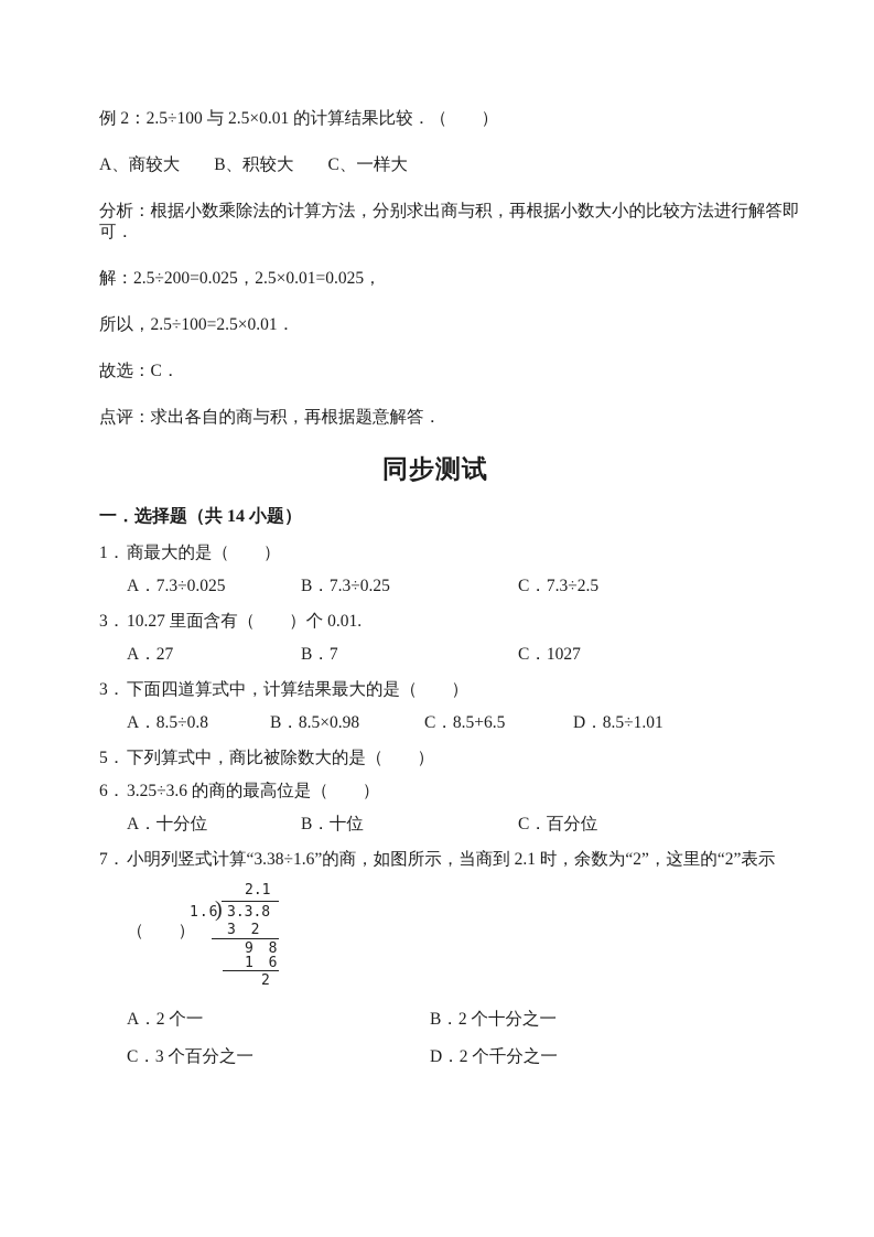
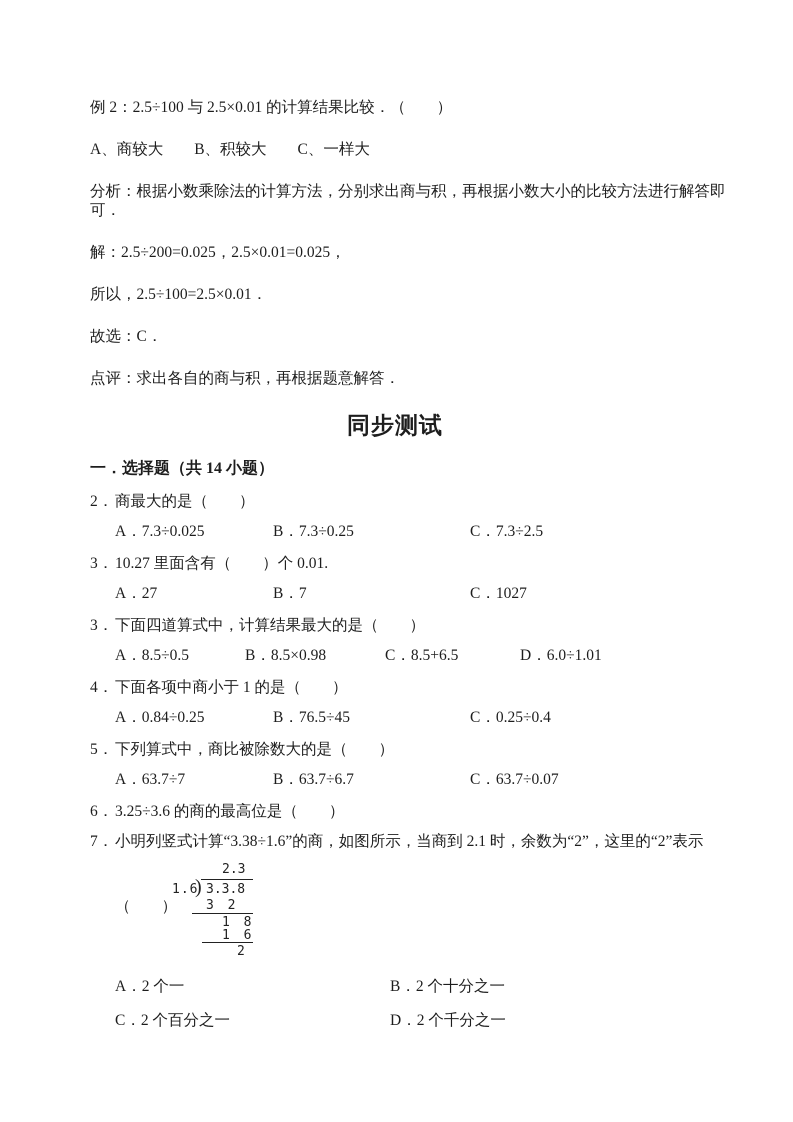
  例 2：2.5÷100 与 2.5×0.01 的计算结果比较．（ ）
  A、商较大 B、积较大 C、一样大
  分析：根据小数乘除法的计算方法，分别求出商与积，再根据小数大小的比较方法进行解答即可．
  解：2.5÷200=0.025，2.5×0.01=0.025，
  所以，2.5÷100=2.5×0.01．
  故选：C．
  点评：求出各自的商与积，再根据题意解答．
  同步测试
  一．选择题（共 14 小题）
- 1．商最大的是（ ）
+ 2．商最大的是（ ）
  A．7.3÷0.025
  B．7.3÷0.25
  C．7.3÷2.5
  3．10.27 里面含有（ ）个 0.01.
  A．27
  B．7
  C．1027
  3．下面四道算式中，计算结果最大的是（ ）
- A．8.5÷0.8
+ A．8.5÷0.5
  B．8.5×0.98
  C．8.5+6.5
- D．8.5÷1.01
+ D．6.0÷1.01
+ 4．下面各项中商小于 1 的是（ ）
+ A．0.84÷0.25
+ B．76.5÷45
+ C．0.25÷0.4
  5．下列算式中，商比被除数大的是（ ）
+ A．63.7÷7
+ B．63.7÷6.7
+ C．63.7÷0.07
  6．3.25÷3.6 的商的最高位是（ ）
- A．十分位
- B．十位
- C．百分位
  7．小明列竖式计算“3.38÷1.6”的商，如图所示，当商到 2.1 时，余数为“2”，这里的“2”表示
  （ ）
- 2.1
+ 2.3
  1.6
  )
  3.3.8
  3 2
- 9 8
+ 1 8
  1 6
  2
  A．2 个一
  B．2 个十分之一
- C．3 个百分之一
+ C．2 个百分之一
  D．2 个千分之一
